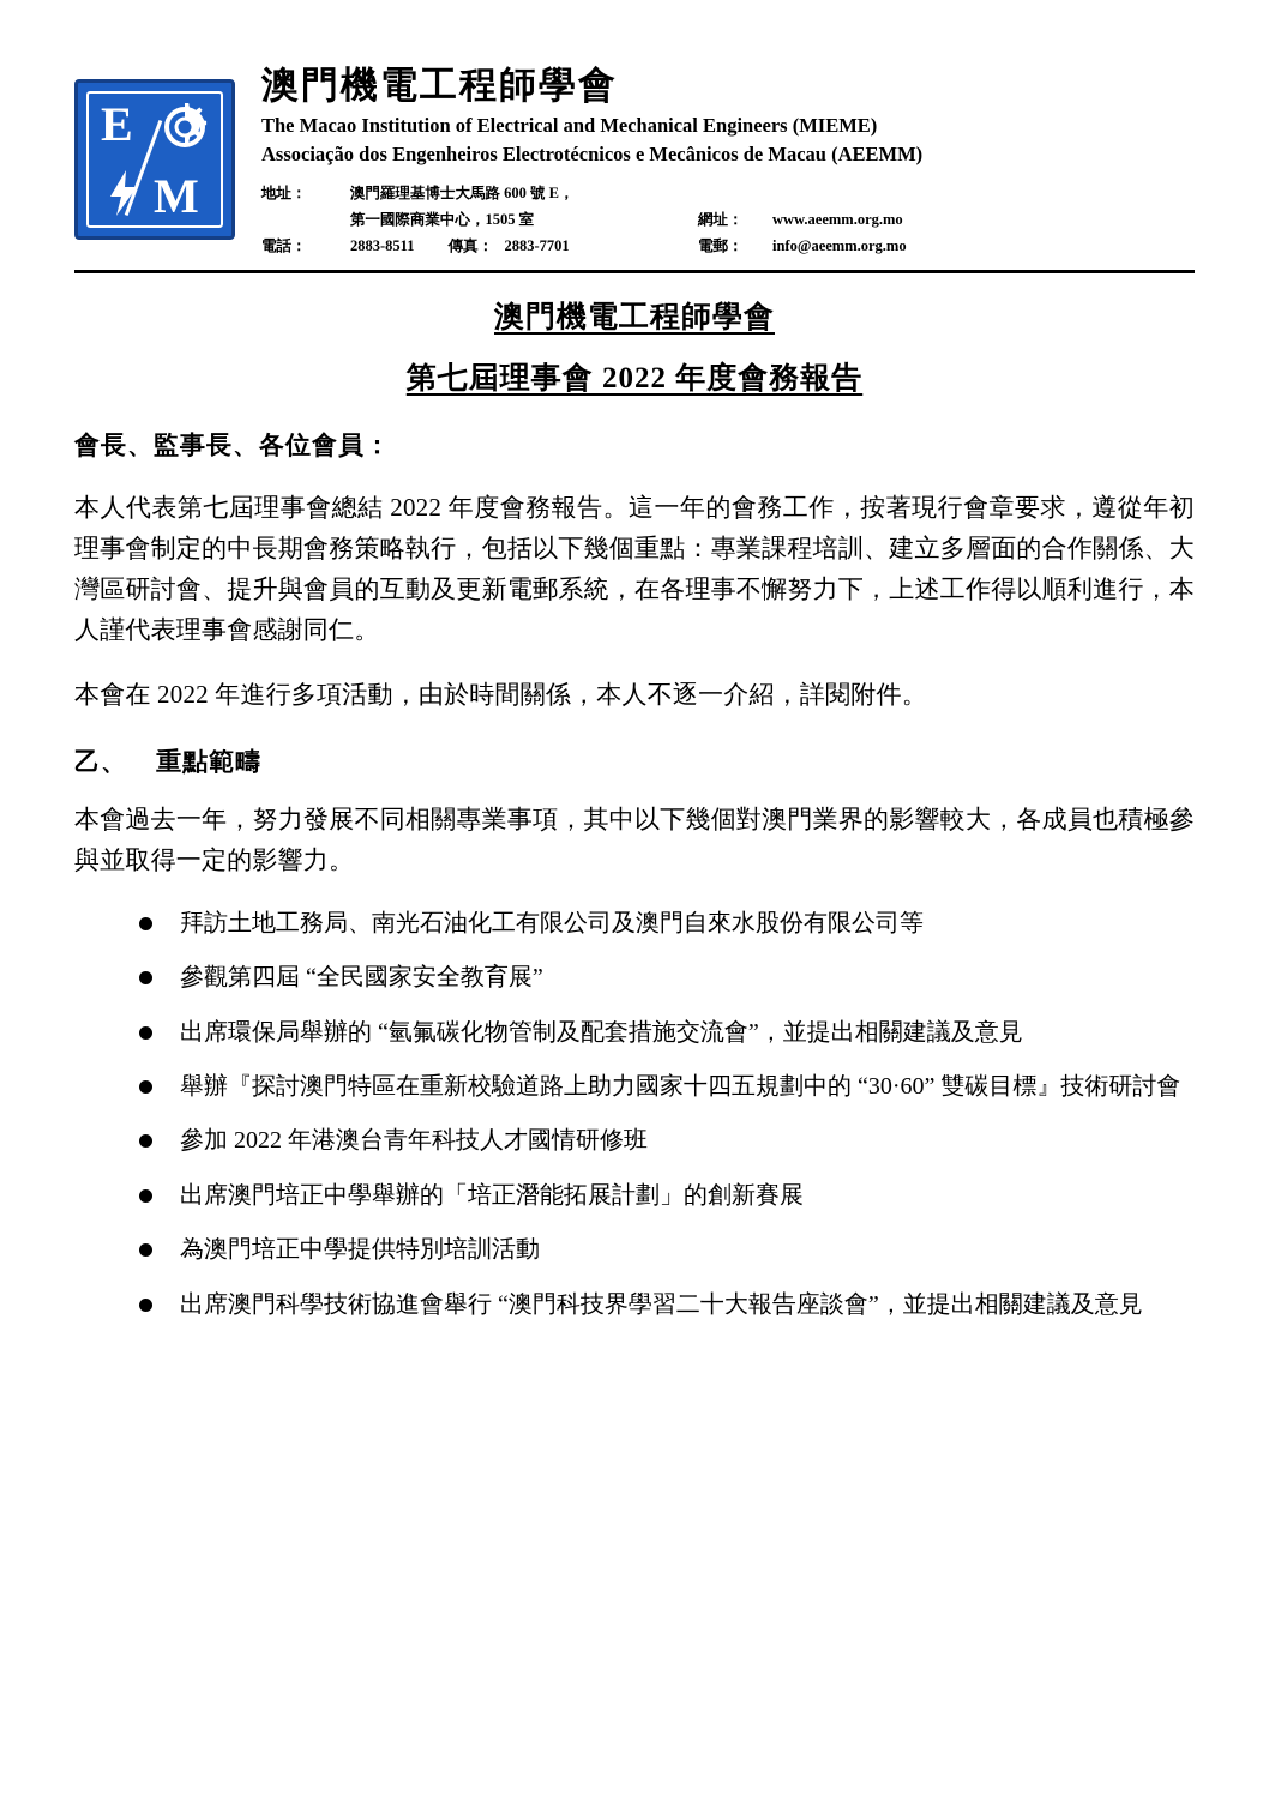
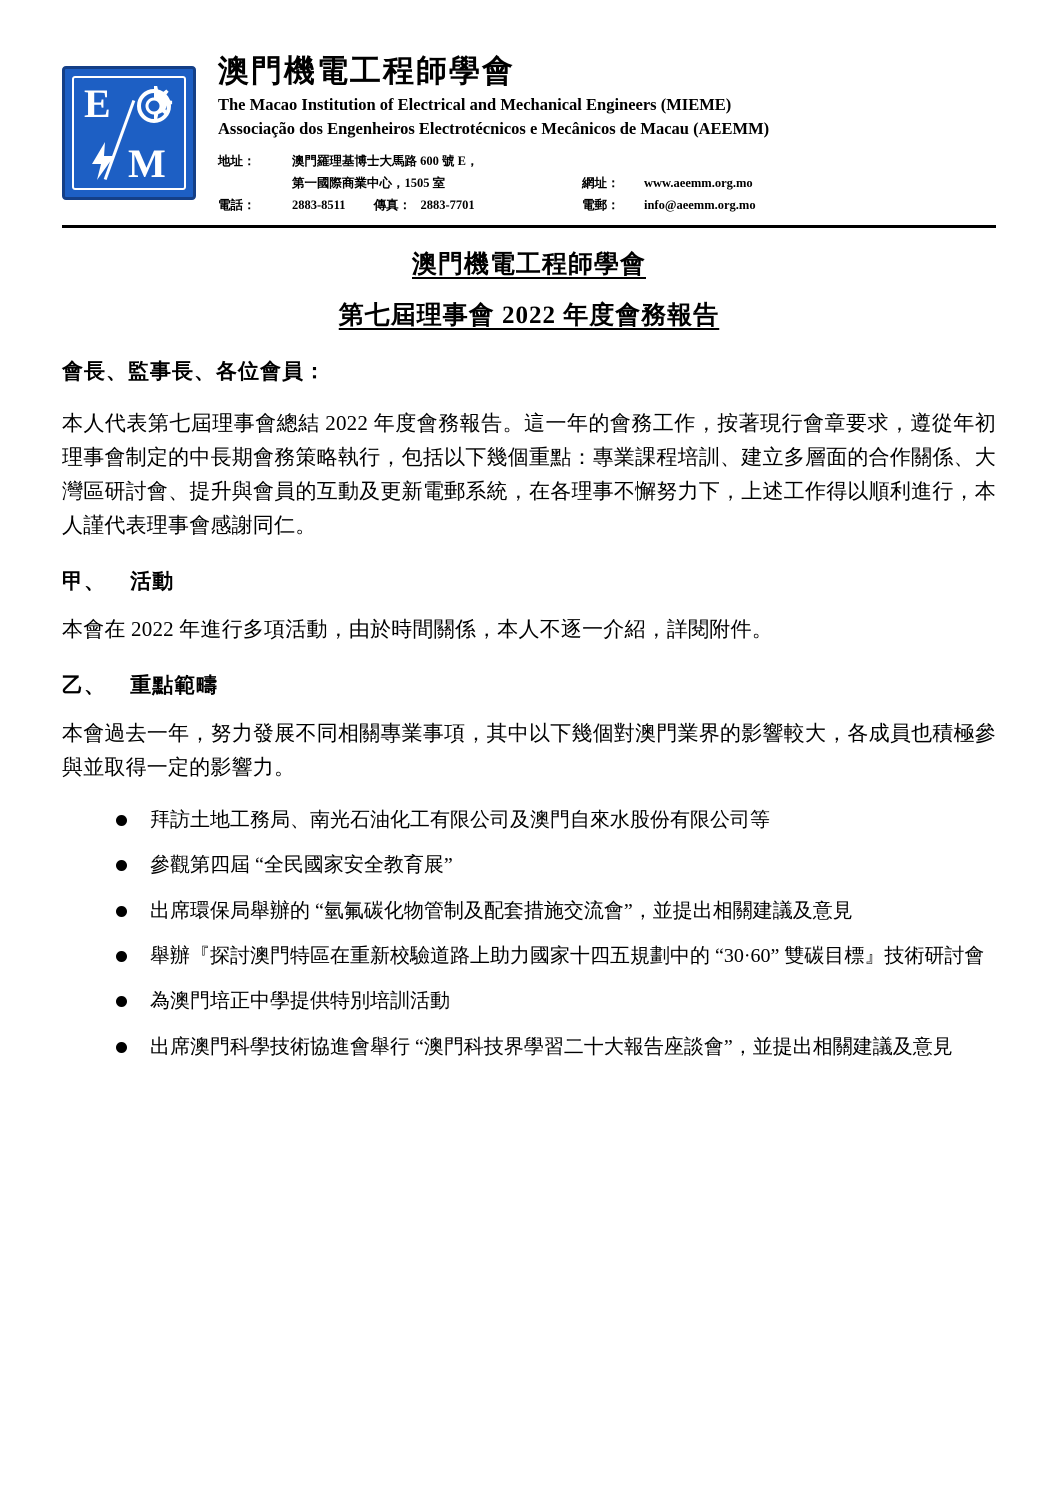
  E
  M
  澳門機電工程師學會
  The Macao Institution of Electrical and Mechanical Engineers (MIEME)
  Associação dos Engenheiros Electrotécnicos e Mecânicos de Macau (AEEMM)
  地址：
  澳門羅理基博士大馬路 600 號 E，
  第一國際商業中心，1505 室
  網址：
  www.aeemm.org.mo
  電話：
  2883-8511 傳真： 2883-7701
  電郵：
  info@aeemm.org.mo
  澳門機電工程師學會
  第七屆理事會 2022 年度會務報告
  會長、監事長、各位會員：
  本人代表第七屆理事會總結 2022 年度會務報告。這一年的會務工作，按著現行會章要求，遵從年初理事會制定的中長期會務策略執行，包括以下幾個重點：專業課程培訓、建立多層面的合作關係、大灣區研討會、提升與會員的互動及更新電郵系統，在各理事不懈努力下，上述工作得以順利進行，本人謹代表理事會感謝同仁。
+ 甲、 活動
  本會在 2022 年進行多項活動，由於時間關係，本人不逐一介紹，詳閱附件。
  乙、 重點範疇
  本會過去一年，努力發展不同相關專業事項，其中以下幾個對澳門業界的影響較大，各成員也積極參與並取得一定的影響力。
  拜訪土地工務局、南光石油化工有限公司及澳門自來水股份有限公司等
  參觀第四屆 “全民國家安全教育展”
  出席環保局舉辦的 “氫氟碳化物管制及配套措施交流會”，並提出相關建議及意見
  舉辦『探討澳門特區在重新校驗道路上助力國家十四五規劃中的 “30·60” 雙碳目標』技術研討會
- 參加 2022 年港澳台青年科技人才國情研修班
- 出席澳門培正中學舉辦的「培正潛能拓展計劃」的創新賽展
  為澳門培正中學提供特別培訓活動
  出席澳門科學技術協進會舉行 “澳門科技界學習二十大報告座談會”，並提出相關建議及意見
